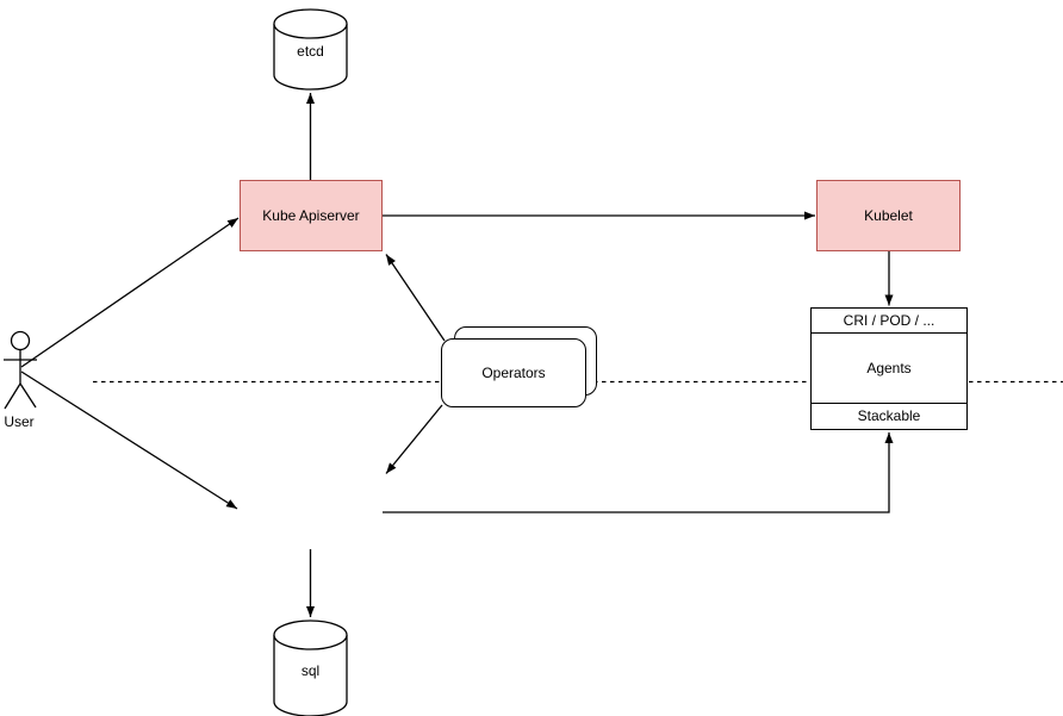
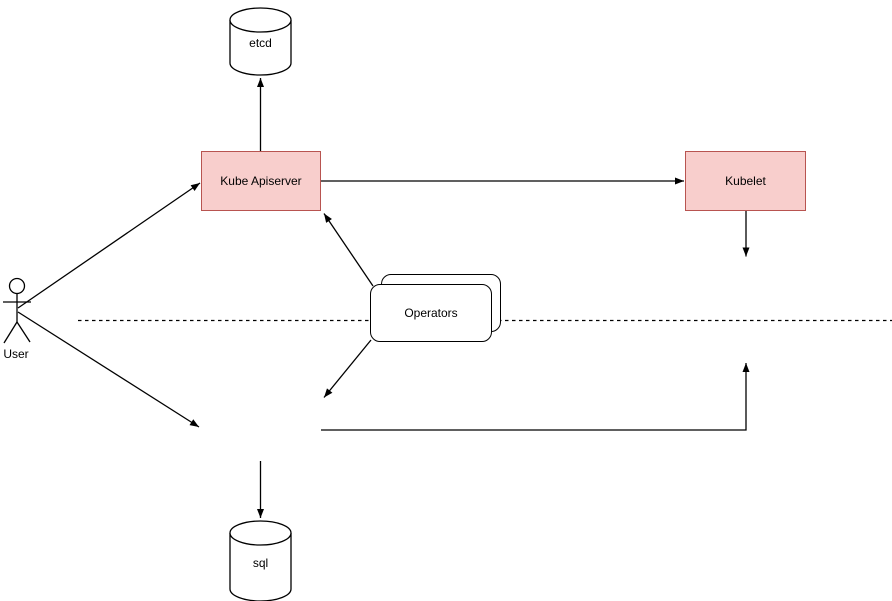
  Kube Apiserver
  Kubelet
  Operators
- CRI / POD / ...
- Agents
- Stackable
  etcd
  sql
  User
